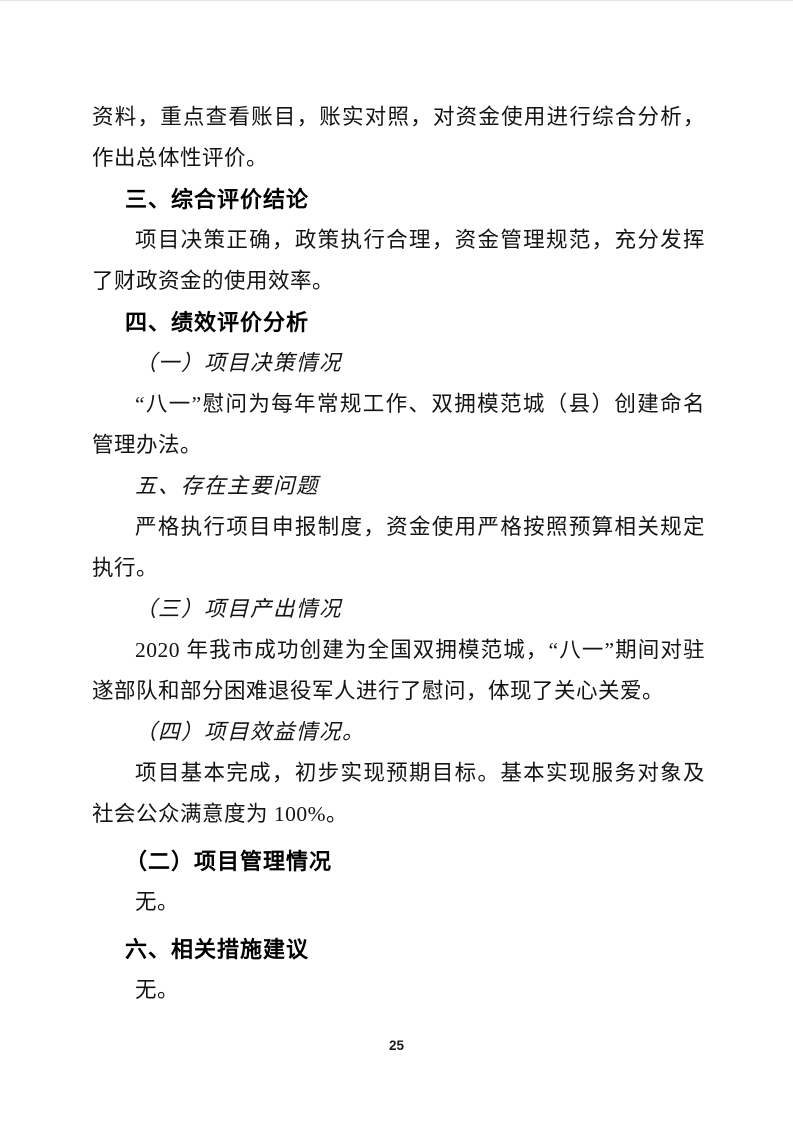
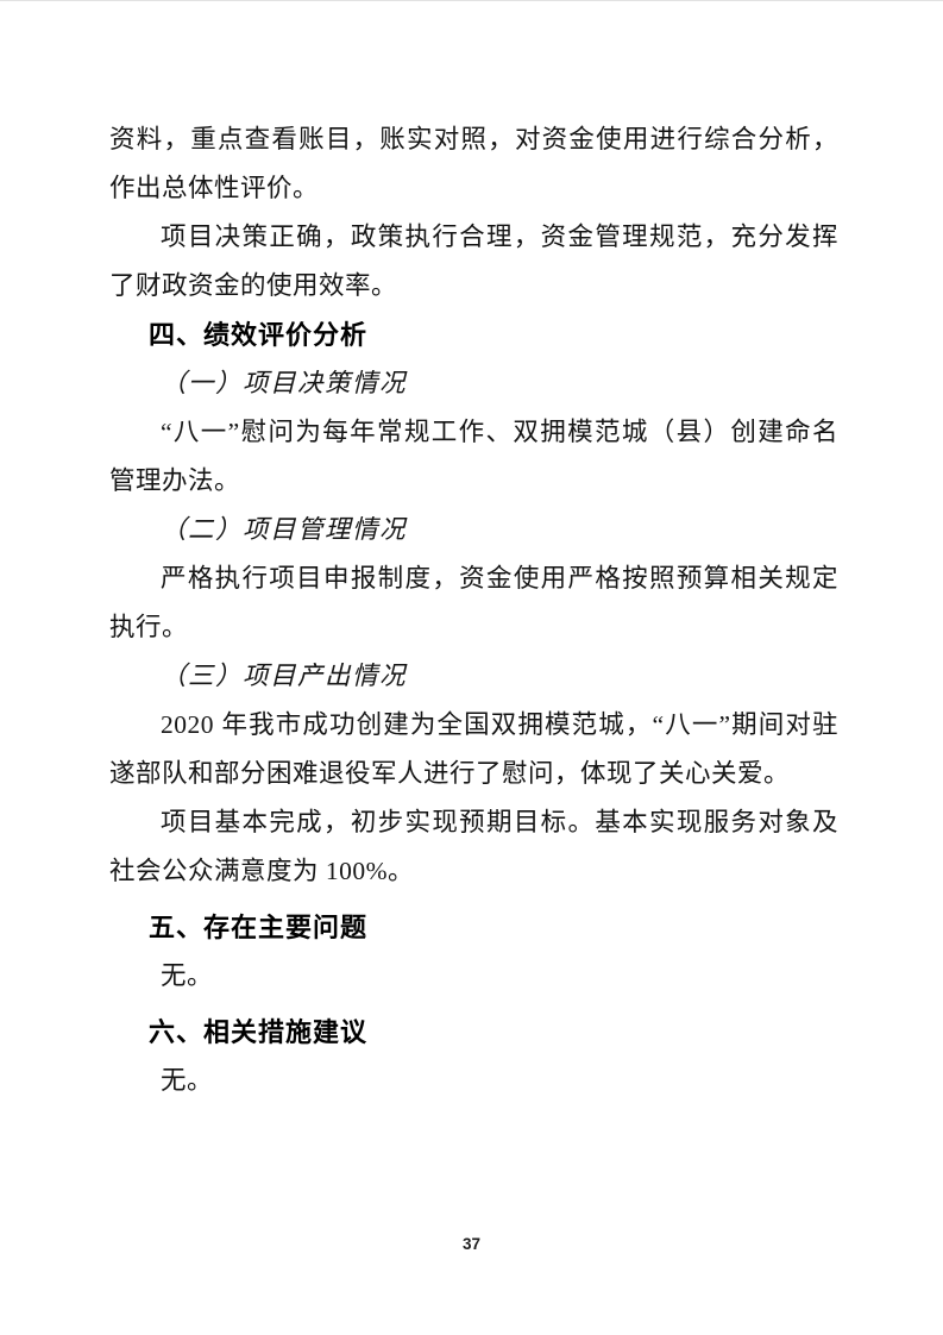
  资料，重点查看账目，账实对照，对资金使用进行综合分析，作出总体性评价。
- 三、综合评价结论
  项目决策正确，政策执行合理，资金管理规范，充分发挥了财政资金的使用效率。
  四、绩效评价分析
  （一）项目决策情况
  “八一”慰问为每年常规工作、双拥模范城（县）创建命名管理办法。
- 五、存在主要问题
+ （二）项目管理情况
  严格执行项目申报制度，资金使用严格按照预算相关规定执行。
  （三）项目产出情况
  2020 年我市成功创建为全国双拥模范城，“八一”期间对驻遂部队和部分困难退役军人进行了慰问，体现了关心关爱。
- （四）项目效益情况。
  项目基本完成，初步实现预期目标。基本实现服务对象及社会公众满意度为 100%。
- （二）项目管理情况
+ 五、存在主要问题
  无。
  六、相关措施建议
  无。
- 25
+ 37
